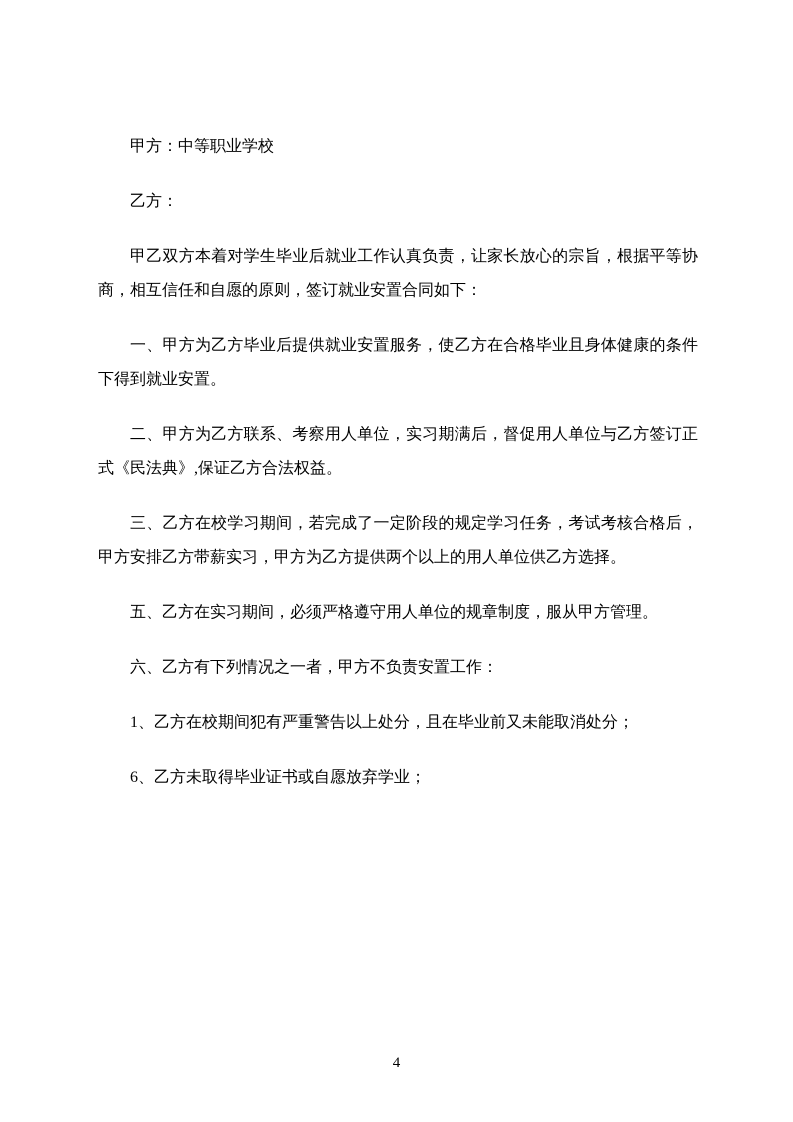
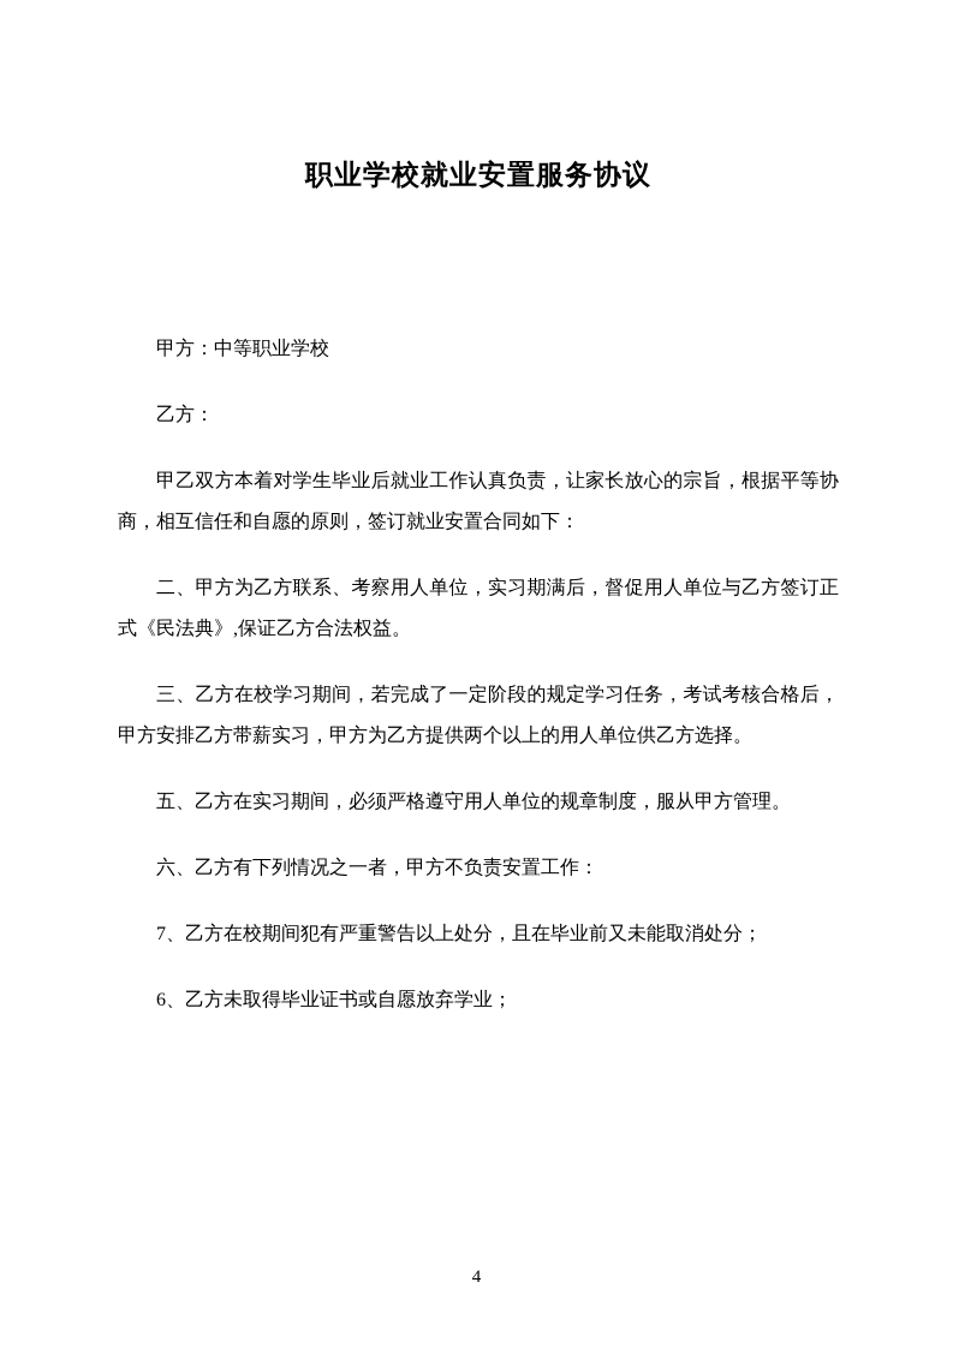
+ 职业学校就业安置服务协议
  甲方：中等职业学校
  乙方：
  甲乙双方本着对学生毕业后就业工作认真负责，让家长放心的宗旨，根据平等协商，相互信任和自愿的原则，签订就业安置合同如下：
- 一、甲方为乙方毕业后提供就业安置服务，使乙方在合格毕业且身体健康的条件下得到就业安置。
  二、甲方为乙方联系、考察用人单位，实习期满后，督促用人单位与乙方签订正式《民法典》,保证乙方合法权益。
  三、乙方在校学习期间，若完成了一定阶段的规定学习任务，考试考核合格后，甲方安排乙方带薪实习，甲方为乙方提供两个以上的用人单位供乙方选择。
  五、乙方在实习期间，必须严格遵守用人单位的规章制度，服从甲方管理。
  六、乙方有下列情况之一者，甲方不负责安置工作：
- 1、乙方在校期间犯有严重警告以上处分，且在毕业前又未能取消处分；
+ 7、乙方在校期间犯有严重警告以上处分，且在毕业前又未能取消处分；
  6、乙方未取得毕业证书或自愿放弃学业；
  4
